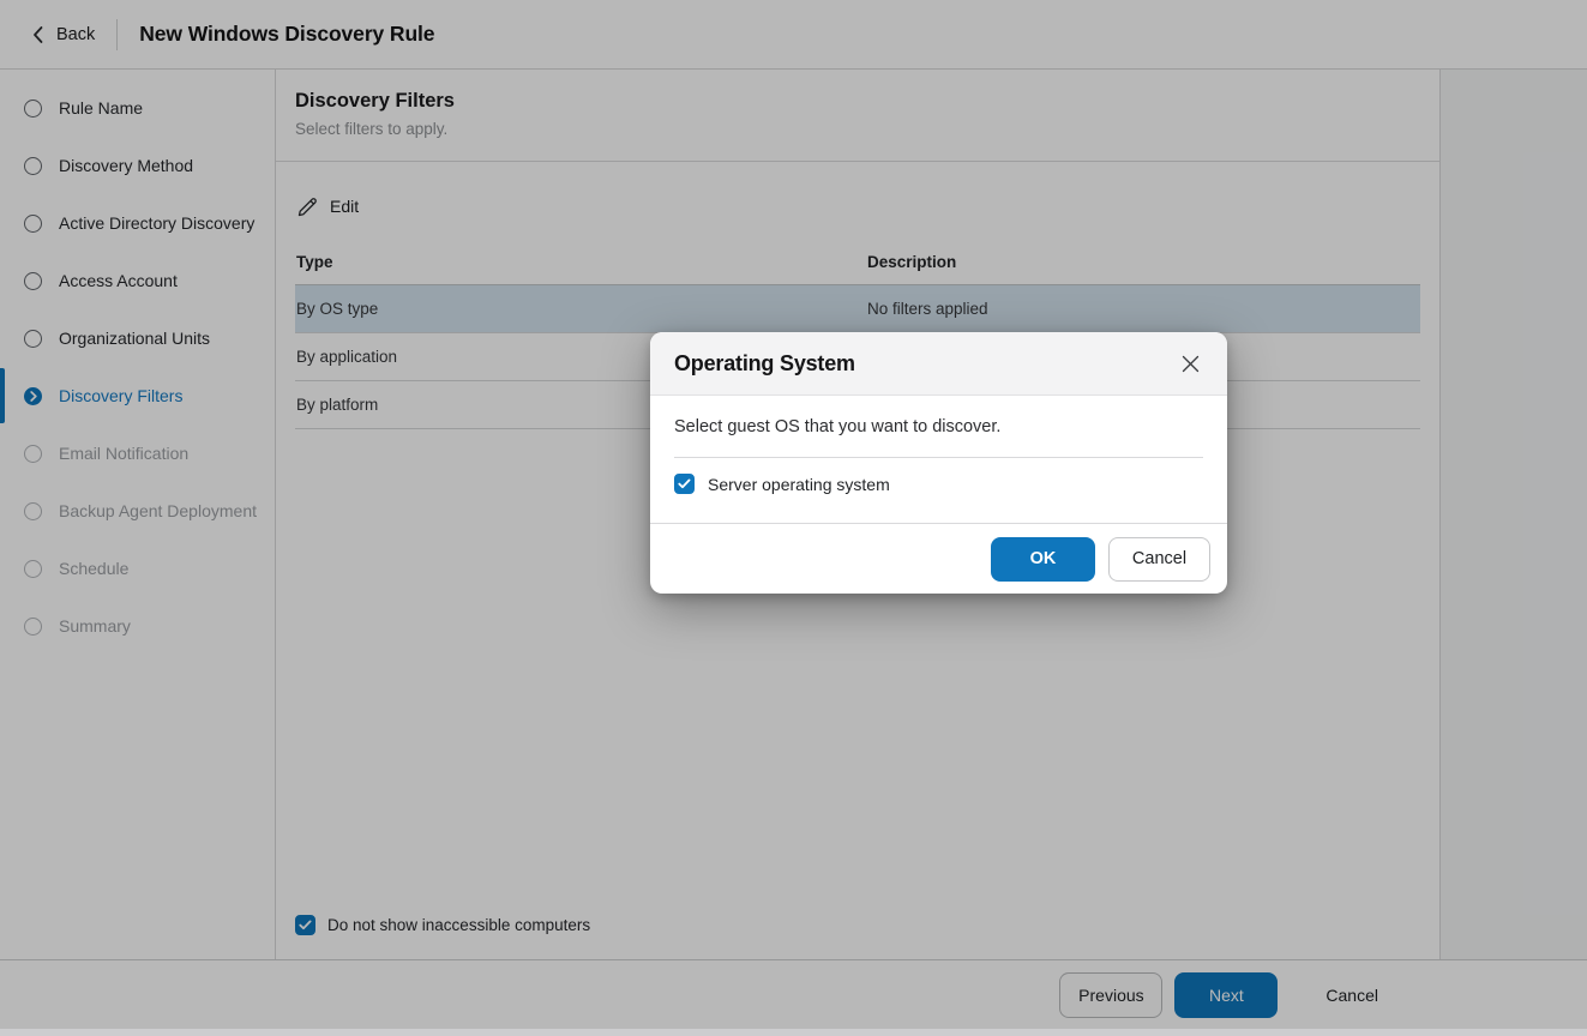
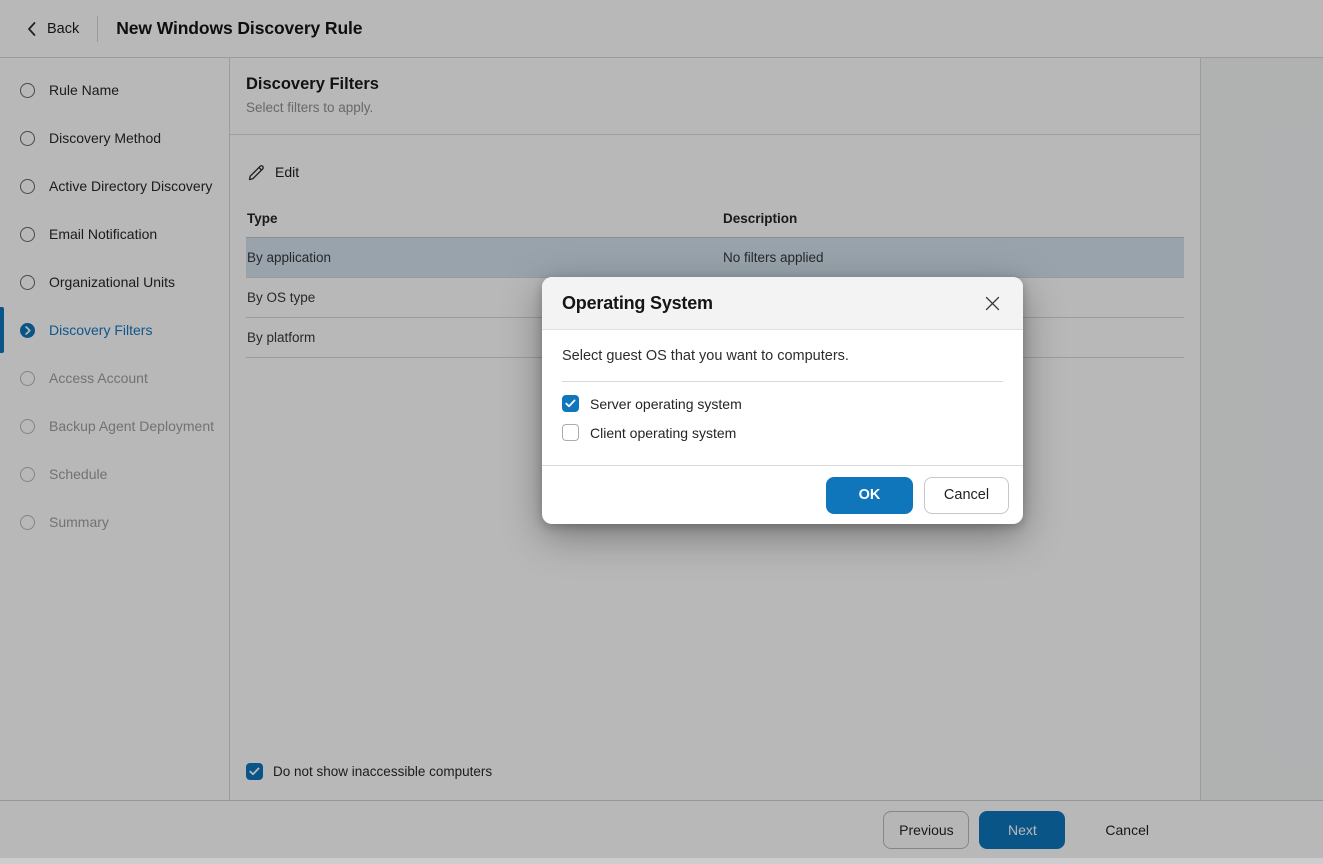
  Back
  New Windows Discovery Rule
  Rule Name
  Discovery Method
  Active Directory Discovery
- Access Account
+ Email Notification
  Organizational Units
  Discovery Filters
- Email Notification
+ Access Account
  Backup Agent Deployment
  Schedule
  Summary
  Discovery Filters
  Select filters to apply.
  Edit
  Type
  Description
- By OS type
+ By application
  No filters applied
- By application
+ By OS type
  By platform
  Do not show inaccessible computers
  Previous
  Next
  Cancel
  Operating System
- Select guest OS that you want to discover.
+ Select guest OS that you want to computers.
  Server operating system
+ Client operating system
  OK
  Cancel
